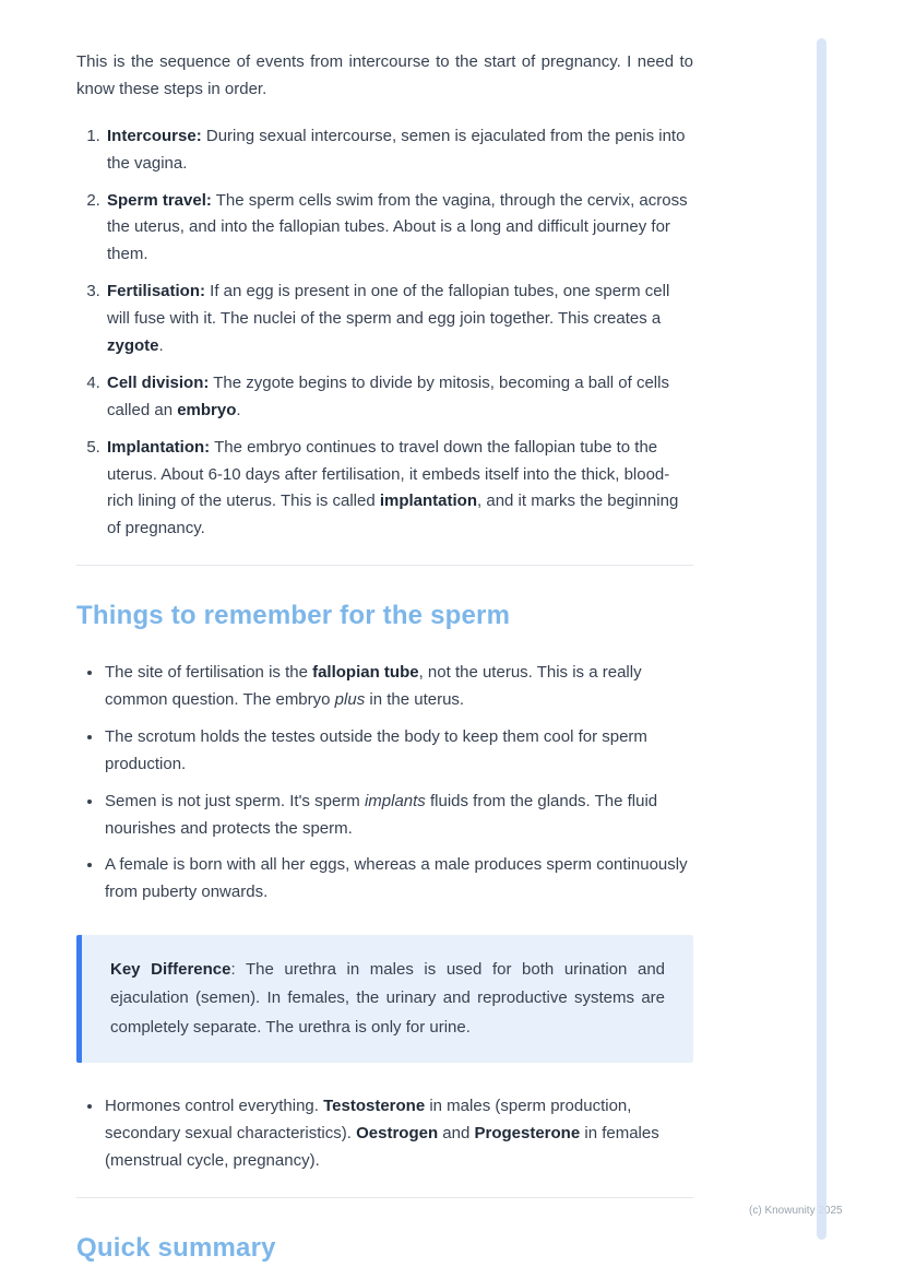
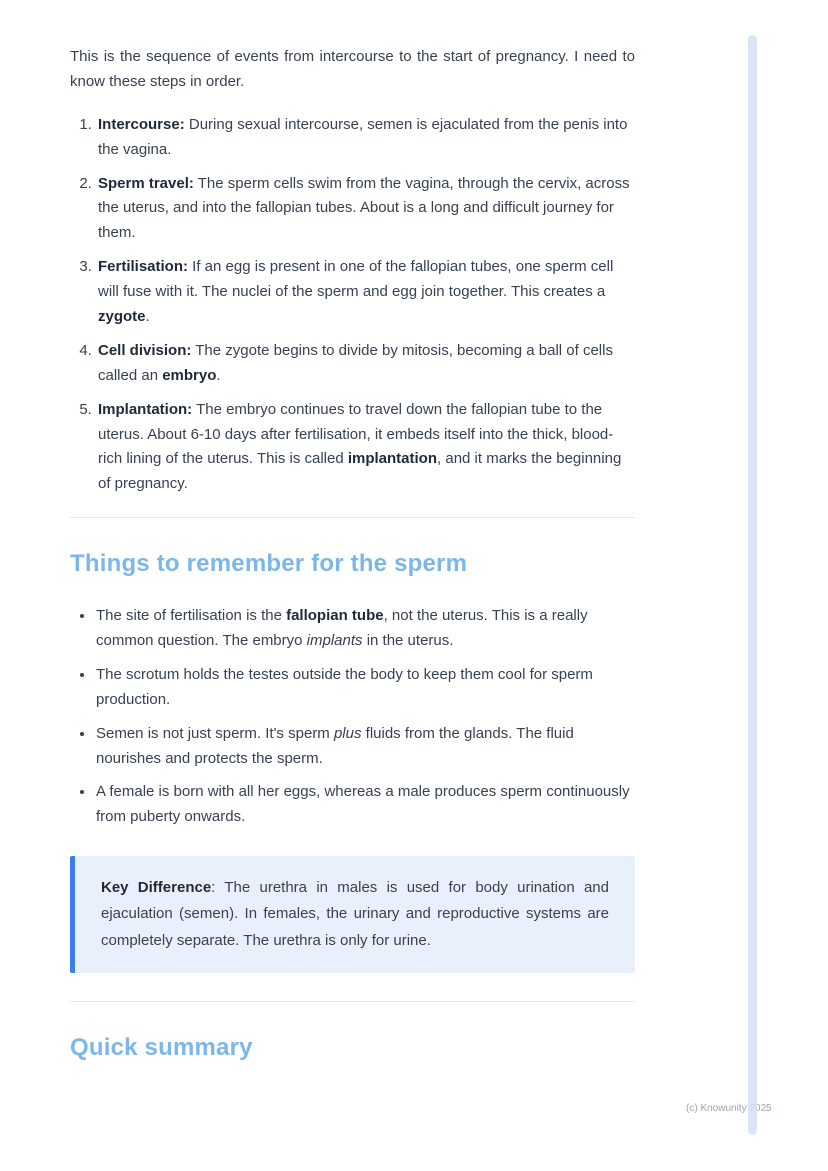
  This is the sequence of events from intercourse to the start of pregnancy. I need to know these steps in order.
  Intercourse: During sexual intercourse, semen is ejaculated from the penis into the vagina.
  Sperm travel: The sperm cells swim from the vagina, through the cervix, across the uterus, and into the fallopian tubes. About is a long and difficult journey for them.
  Fertilisation: If an egg is present in one of the fallopian tubes, one sperm cell will fuse with it. The nuclei of the sperm and egg join together. This creates a zygote.
  Cell division: The zygote begins to divide by mitosis, becoming a ball of cells called an embryo.
  Implantation: The embryo continues to travel down the fallopian tube to the uterus. About 6-10 days after fertilisation, it embeds itself into the thick, blood-rich lining of the uterus. This is called implantation, and it marks the beginning of pregnancy.
  Things to remember for the sperm
- The site of fertilisation is the fallopian tube, not the uterus. This is a really common question. The embryo plus in the uterus.
+ The site of fertilisation is the fallopian tube, not the uterus. This is a really common question. The embryo implants in the uterus.
  The scrotum holds the testes outside the body to keep them cool for sperm production.
- Semen is not just sperm. It's sperm implants fluids from the glands. The fluid nourishes and protects the sperm.
+ Semen is not just sperm. It's sperm plus fluids from the glands. The fluid nourishes and protects the sperm.
  A female is born with all her eggs, whereas a male produces sperm continuously from puberty onwards.
- Key Difference: The urethra in males is used for both urination and ejaculation (semen). In females, the urinary and reproductive systems are completely separate. The urethra is only for urine.
+ Key Difference: The urethra in males is used for body urination and ejaculation (semen). In females, the urinary and reproductive systems are completely separate. The urethra is only for urine.
- Hormones control everything. Testosterone in males (sperm production, secondary sexual characteristics). Oestrogen and Progesterone in females (menstrual cycle, pregnancy).
  Quick summary
  (c) Knowunity 2025
